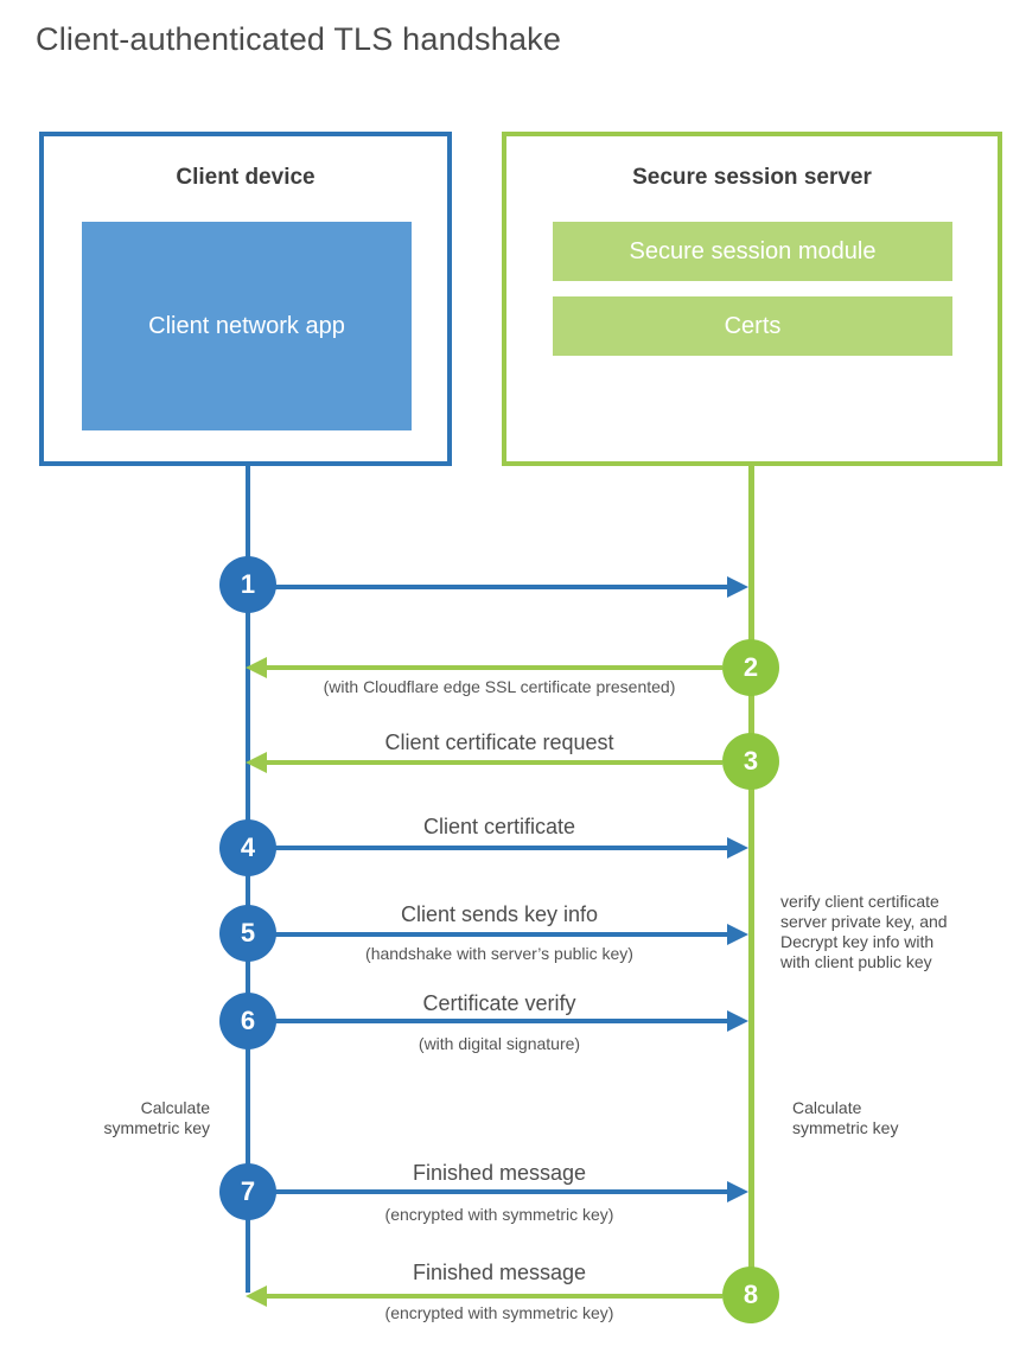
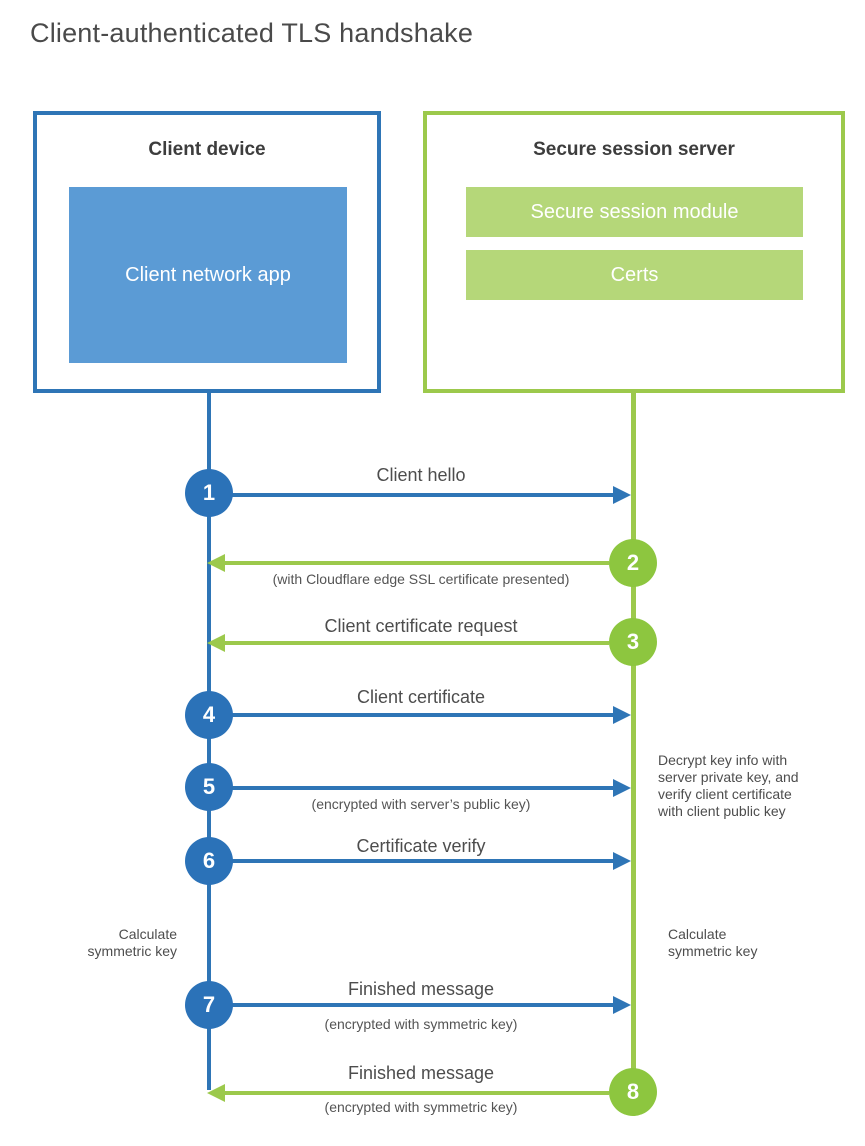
  Client-authenticated TLS handshake
  Client device
  Client network app
  Secure session server
  Secure session module
  Certs
+ Client hello
  1
  (with Cloudflare edge SSL certificate presented)
  2
  Client certificate request
  3
  Client certificate
  4
- Client sends key info
- (handshake with server’s public key)
+ (encrypted with server’s public key)
  5
  Certificate verify
- (with digital signature)
  6
- verify client certificate
+ Decrypt key info with
  server private key, and
- Decrypt key info with
+ verify client certificate
  with client public key
  Calculate
  symmetric key
  Calculate
  symmetric key
  Finished message
  (encrypted with symmetric key)
  7
  Finished message
  (encrypted with symmetric key)
  8
